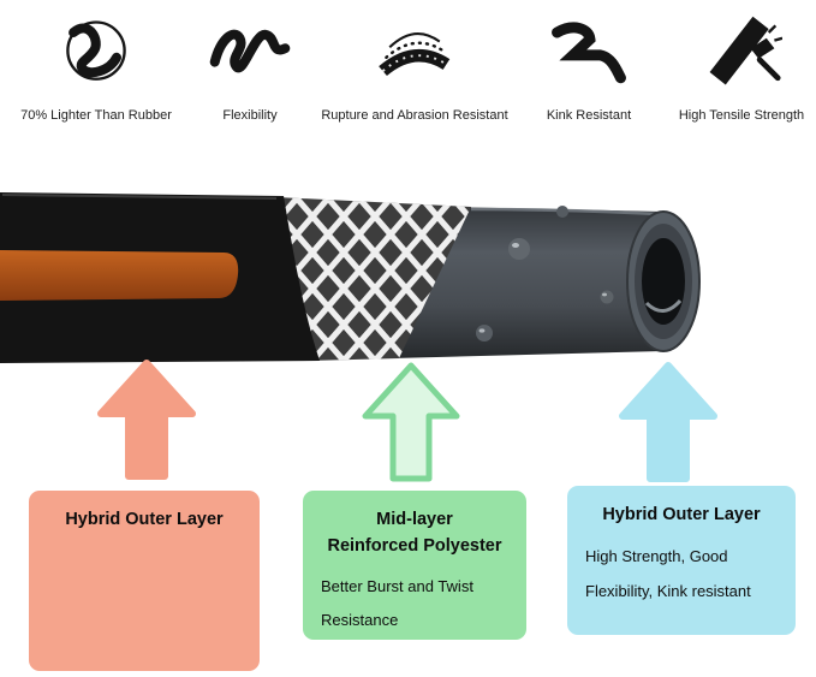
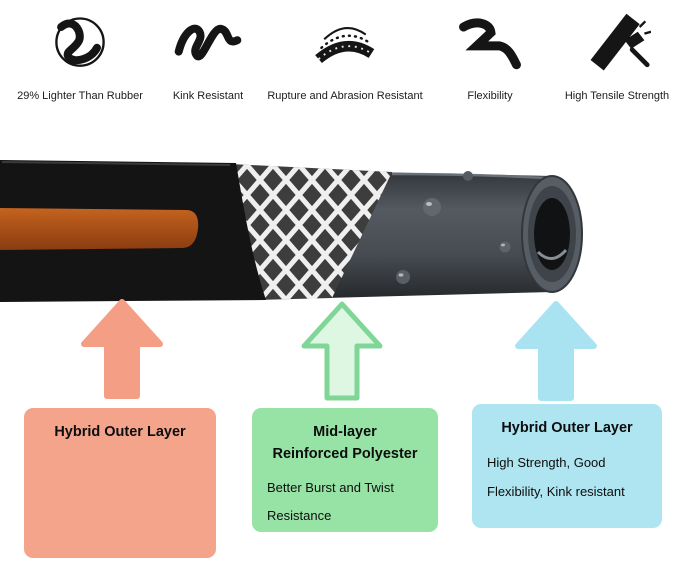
- 70% Lighter Than Rubber
+ 29% Lighter Than Rubber
- Flexibility
+ Kink Resistant
  Rupture and Abrasion Resistant
- Kink Resistant
+ Flexibility
  High Tensile Strength
  Hybrid Outer Layer
  Mid-layer
  Reinforced Polyester
  Better Burst and Twist
  Resistance
  Hybrid Outer Layer
  High Strength, Good
  Flexibility, Kink resistant
